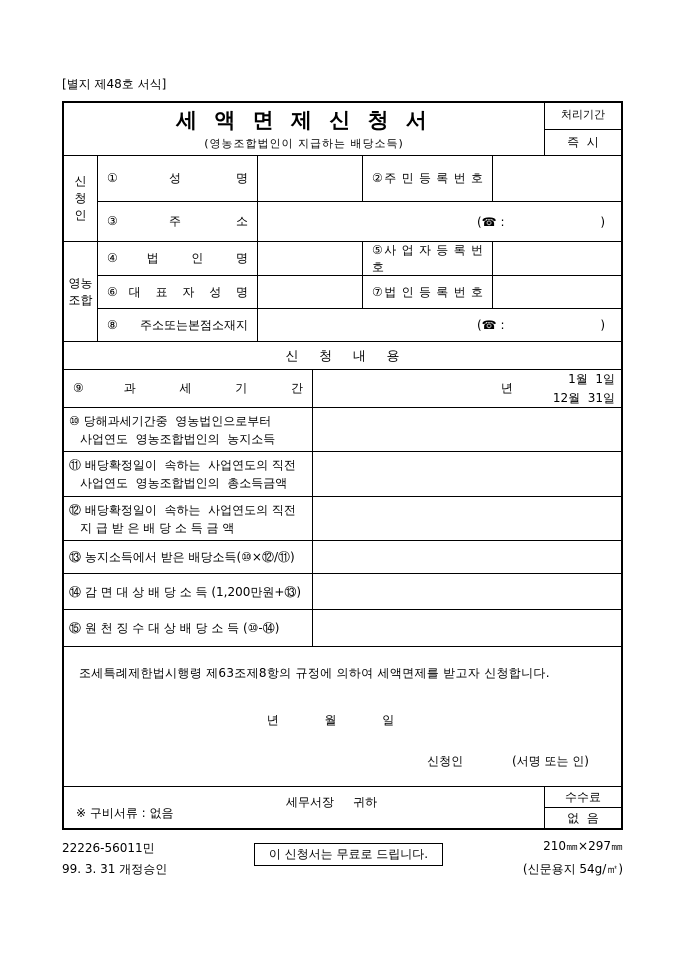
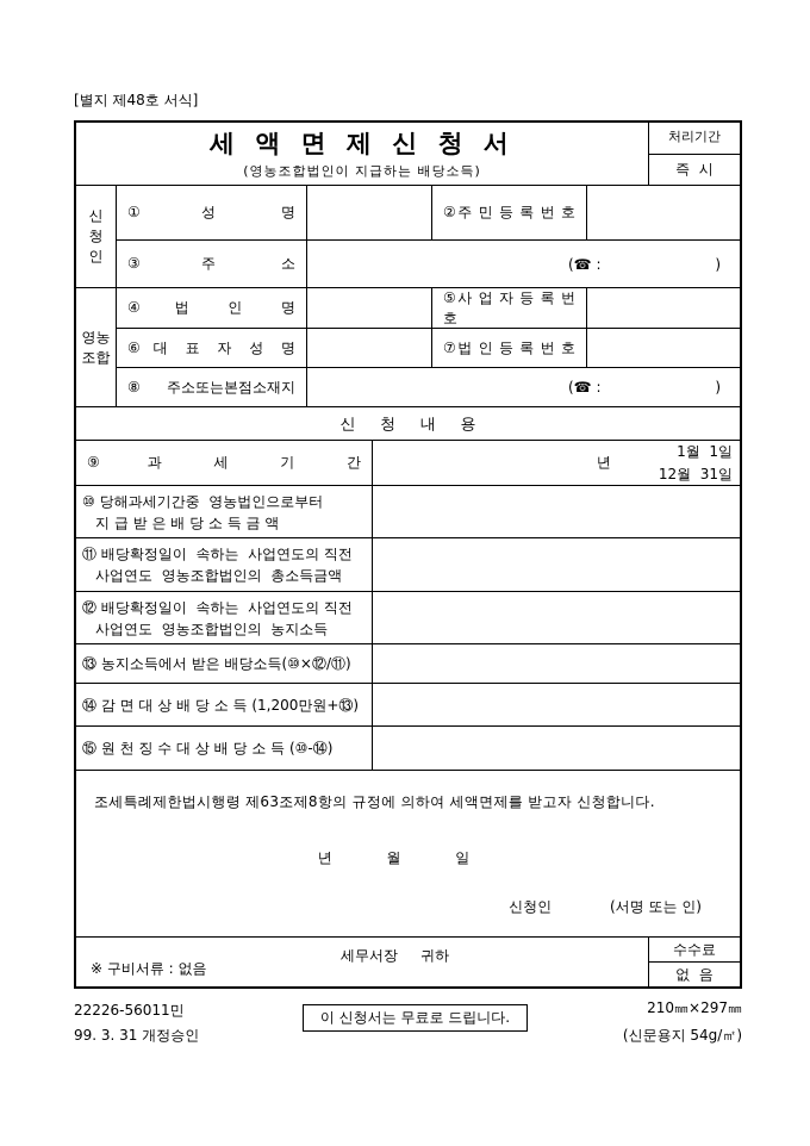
  [별지 제48호 서식]
  세 액 면 제 신 청 서
  (영농조합법인이 지급하는 배당소득)
  처리기간
  즉 시
  신
  청
  인
  ①성 명
  ②주 민 등 록 번 호
  ③주 소
  (☎ :
  )
  영농
  조합
  ④법 인 명
  ⑤사 업 자 등 록 번 호
  ⑥대 표 자 성 명
  ⑦법 인 등 록 번 호
  ⑧주소또는본점소재지
  (☎ :
  )
  신 청 내 용
  ⑨과 세 기 간
  년
  1월 1일
  12월 31일
  ⑩ 당해과세기간중 영농법인으로부터
- 사업연도 영농조합법인의 농지소득
+ 지 급 받 은 배 당 소 득 금 액
  ⑪ 배당확정일이 속하는 사업연도의 직전
  사업연도 영농조합법인의 총소득금액
  ⑫ 배당확정일이 속하는 사업연도의 직전
- 지 급 받 은 배 당 소 득 금 액
+ 사업연도 영농조합법인의 농지소득
  ⑬ 농지소득에서 받은 배당소득(⑩×⑫/⑪)
  ⑭ 감 면 대 상 배 당 소 득 (1,200만원+⑬)
  ⑮ 원 천 징 수 대 상 배 당 소 득 (⑩-⑭)
  조세특례제한법시행령 제63조제8항의 규정에 의하여 세액면제를 받고자 신청합니다.
  년 월 일
  신청인 (서명 또는 인)
  세무서장 귀하
  ※ 구비서류 : 없음
  수수료
  없 음
  22226-56011민
  99. 3. 31 개정승인
  이 신청서는 무료로 드립니다.
  210㎜×297㎜
  (신문용지 54g/㎡)
